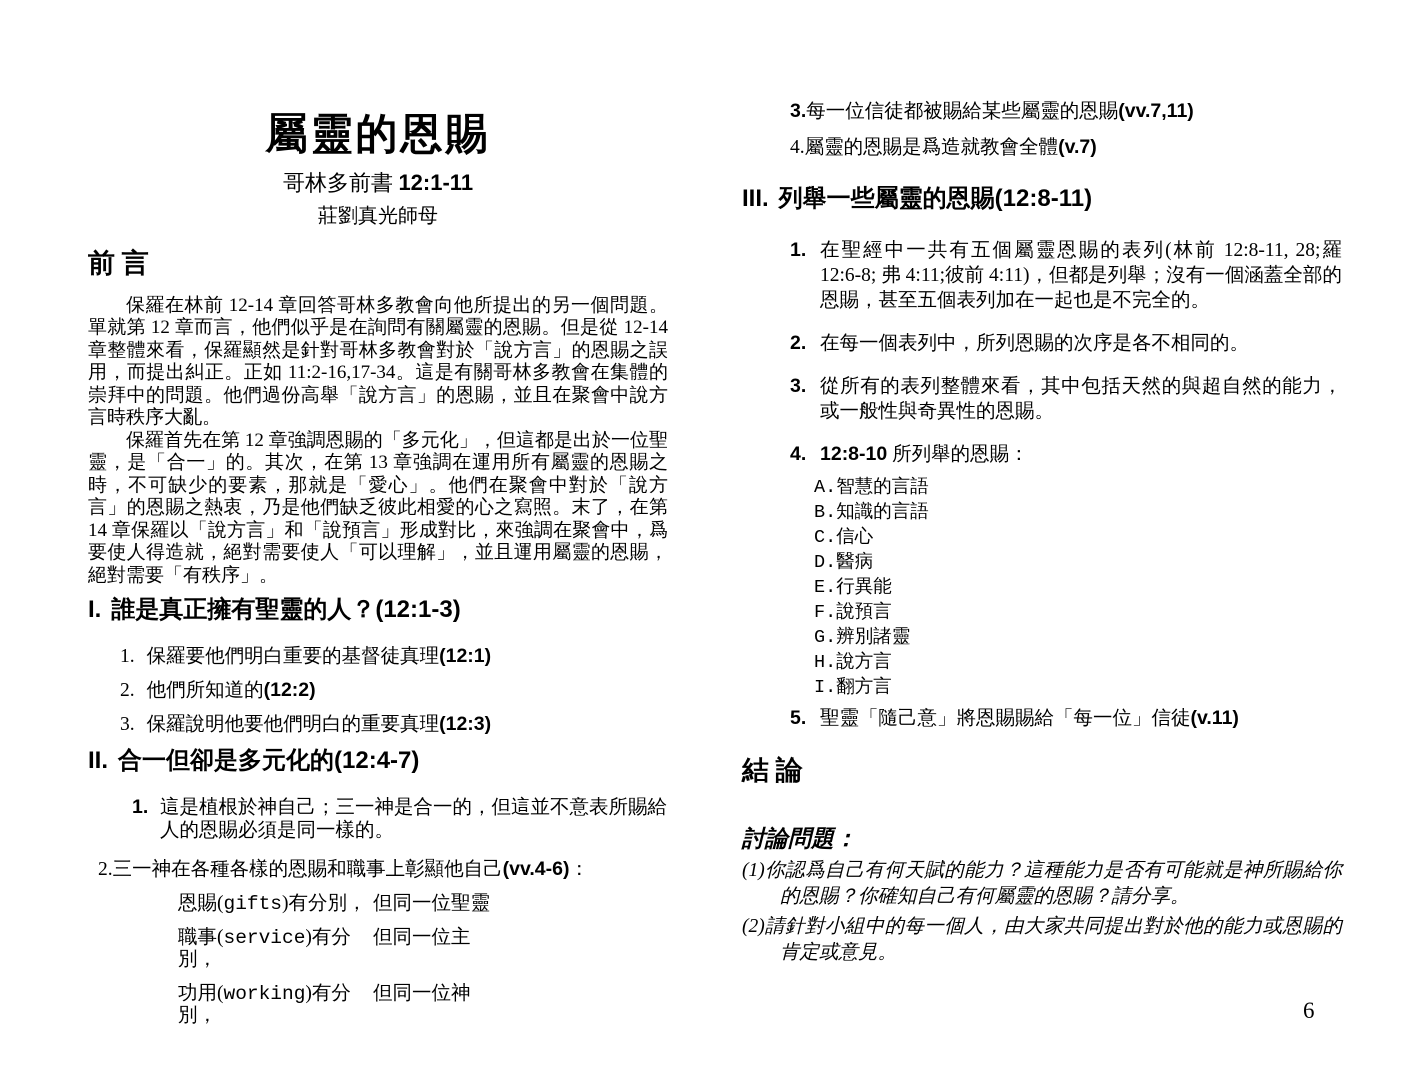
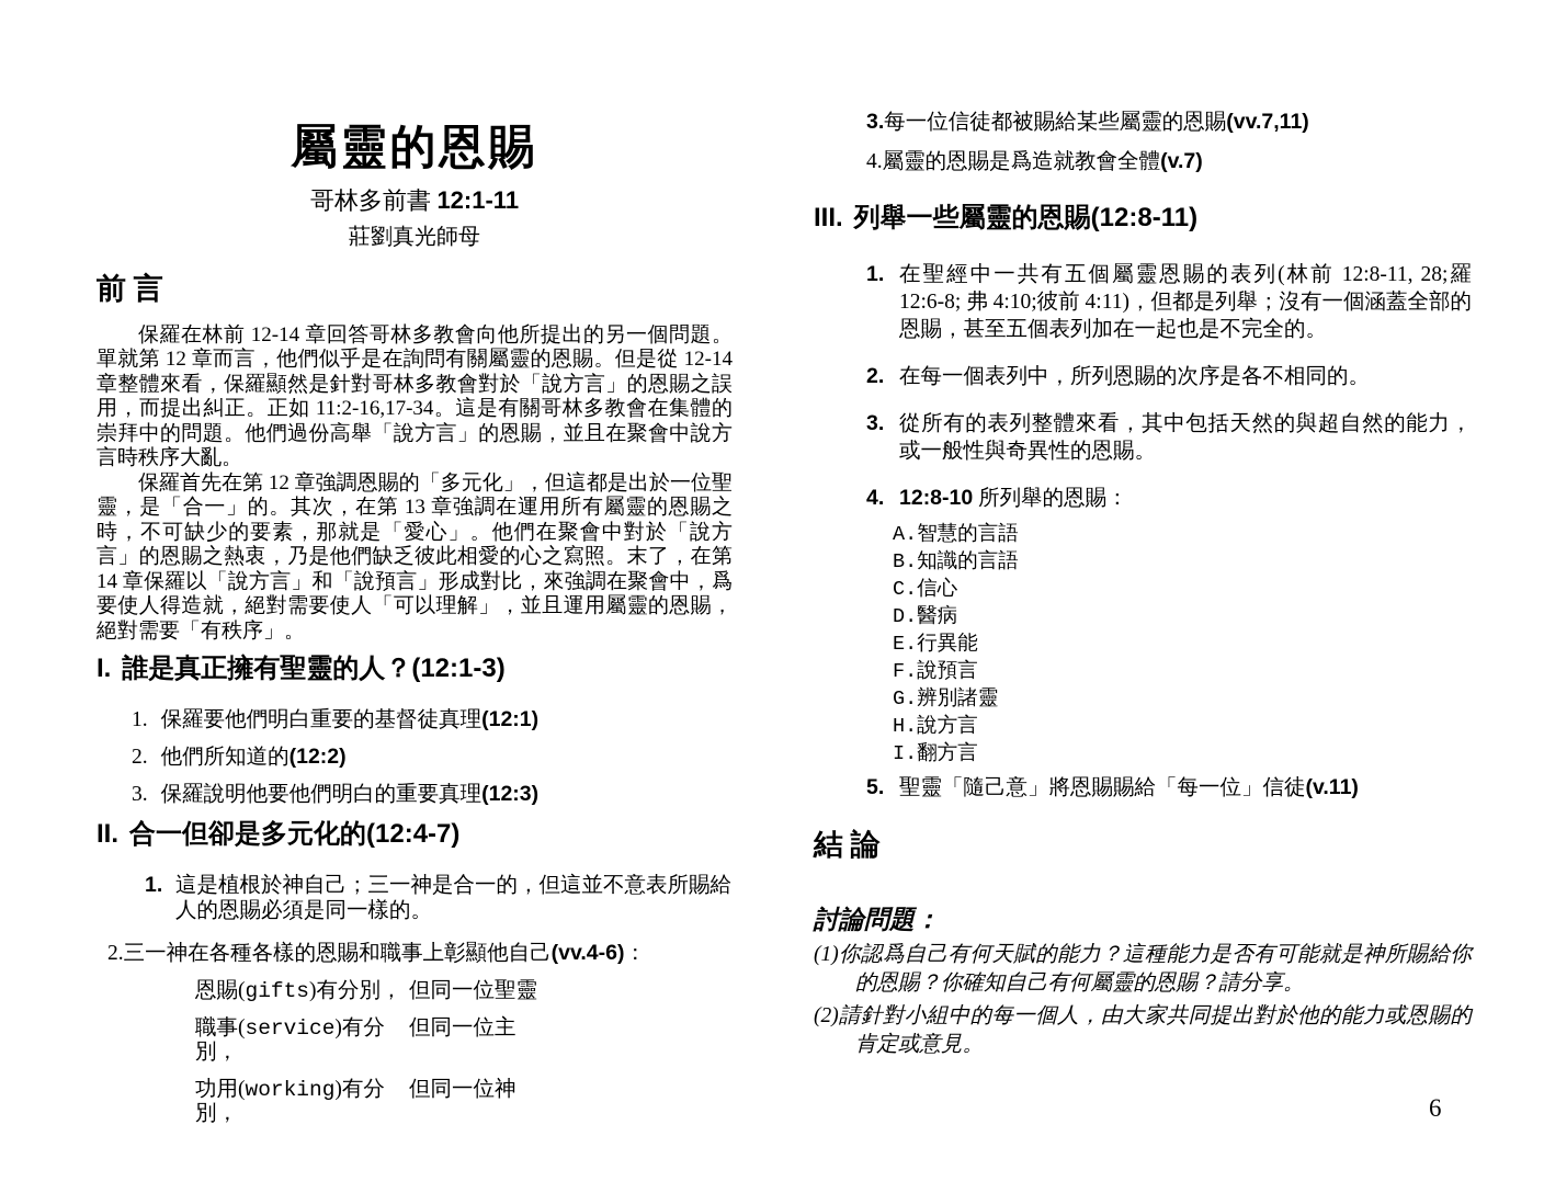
  屬靈的恩賜
  哥林多前書 12:1-11
  莊劉真光師母
  前 言
  保羅在林前 12-14 章回答哥林多教會向他所提出的另一個問題。單就第 12 章而言，他們似乎是在詢問有關屬靈的恩賜。但是從 12-14 章整體來看，保羅顯然是針對哥林多教會對於「說方言」的恩賜之誤用，而提出糾正。正如 11:2-16,17-34。這是有關哥林多教會在集體的崇拜中的問題。他們過份高舉「說方言」的恩賜，並且在聚會中說方言時秩序大亂。
  保羅首先在第 12 章強調恩賜的「多元化」，但這都是出於一位聖靈，是「合一」的。其次，在第 13 章強調在運用所有屬靈的恩賜之時，不可缺少的要素，那就是「愛心」。他們在聚會中對於「說方言」的恩賜之熱衷，乃是他們缺乏彼此相愛的心之寫照。末了，在第 14 章保羅以「說方言」和「說預言」形成對比，來強調在聚會中，爲要使人得造就，絕對需要使人「可以理解」，並且運用屬靈的恩賜，絕對需要「有秩序」。
  I. 誰是真正擁有聖靈的人？(12:1-3)
  1. 保羅要他們明白重要的基督徒真理(12:1)
  2. 他們所知道的(12:2)
  3. 保羅說明他要他們明白的重要真理(12:3)
  II. 合一但卻是多元化的(12:4-7)
  1.
  這是植根於神自己；三一神是合一的，但這並不意表所賜給人的恩賜必須是同一樣的。
  2.三一神在各種各樣的恩賜和職事上彰顯他自己(vv.4-6)：
  恩賜(gifts)有分別，
  但同一位聖靈
  職事(service)有分別，
  但同一位主
  功用(working)有分別，
  但同一位神
  3.每一位信徒都被賜給某些屬靈的恩賜(vv.7,11)
  4.屬靈的恩賜是爲造就教會全體(v.7)
  III. 列舉一些屬靈的恩賜(12:8-11)
  1.
- 在聖經中一共有五個屬靈恩賜的表列(林前 12:8-11, 28;羅 12:6-8; 弗 4:11;彼前 4:11)，但都是列舉；沒有一個涵蓋全部的恩賜，甚至五個表列加在一起也是不完全的。
+ 在聖經中一共有五個屬靈恩賜的表列(林前 12:8-11, 28;羅 12:6-8; 弗 4:10;彼前 4:11)，但都是列舉；沒有一個涵蓋全部的恩賜，甚至五個表列加在一起也是不完全的。
  2.
  在每一個表列中，所列恩賜的次序是各不相同的。
  3.
  從所有的表列整體來看，其中包括天然的與超自然的能力，或一般性與奇異性的恩賜。
  4.
  12:8-10 所列舉的恩賜：
  A.智慧的言語
  B.知識的言語
  C.信心
  D.醫病
  E.行異能
  F.說預言
  G.辨別諸靈
  H.說方言
  I.翻方言
  5.
  聖靈「隨己意」將恩賜賜給「每一位」信徒(v.11)
  結 論
  討論問題：
  (1)你認爲自己有何天賦的能力？這種能力是否有可能就是神所賜給你的恩賜？你確知自己有何屬靈的恩賜？請分享。
  (2)請針對小組中的每一個人，由大家共同提出對於他的能力或恩賜的肯定或意見。
  6
